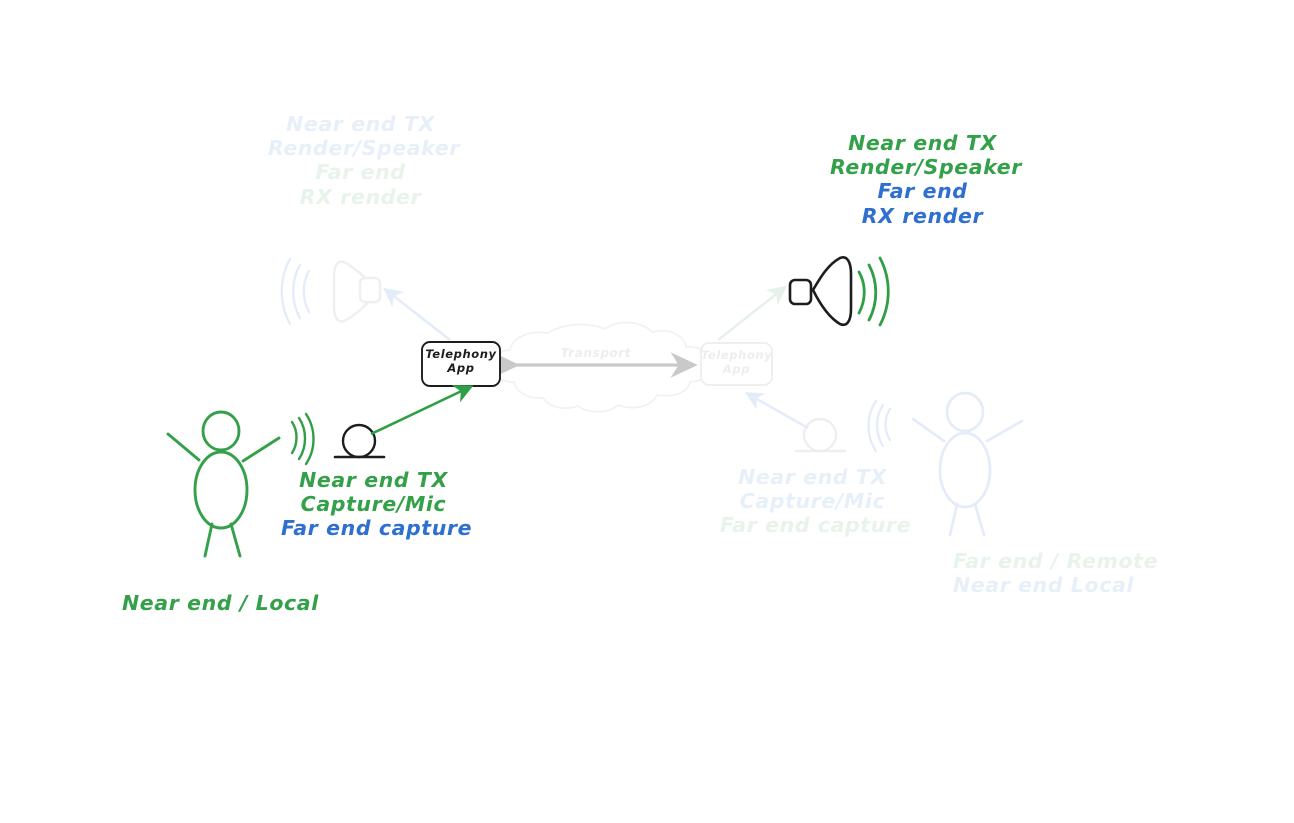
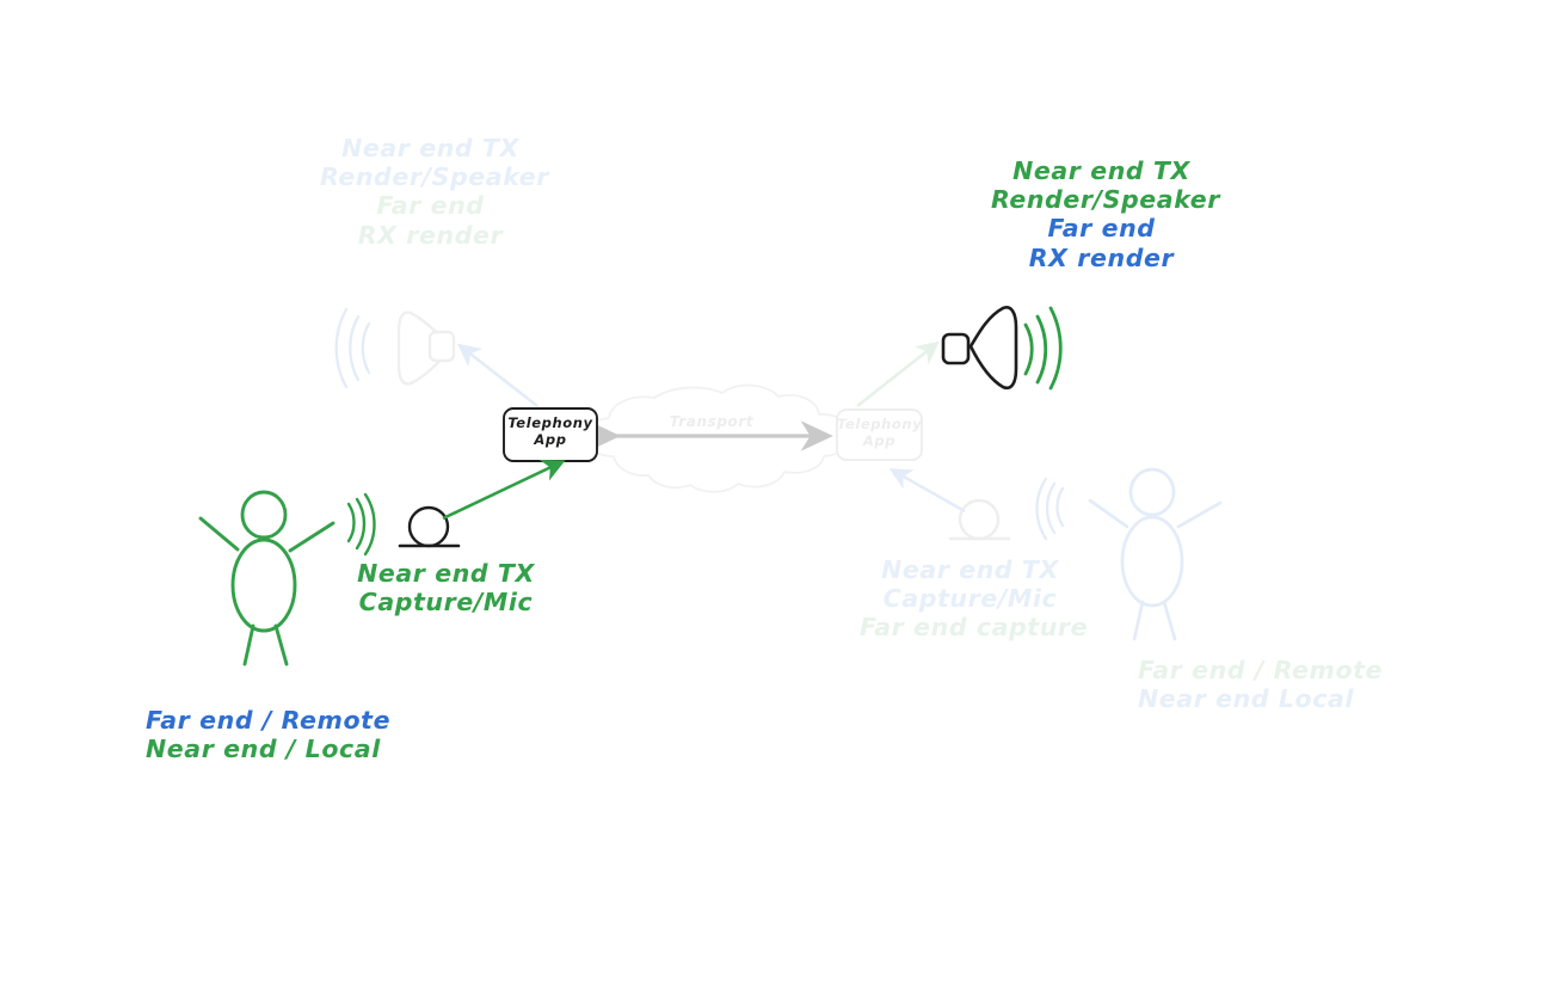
  Near end TX
  Render/Speaker
  Near end TX
  Render/Speaker
  Far end
  RX render
  Near end TX
  Capture/Mic
- Far end capture
  Near end TX
  Capture/Mic
+ Far end / Remote
  Near end / Local
  Near end Local
  Telephony
  App
